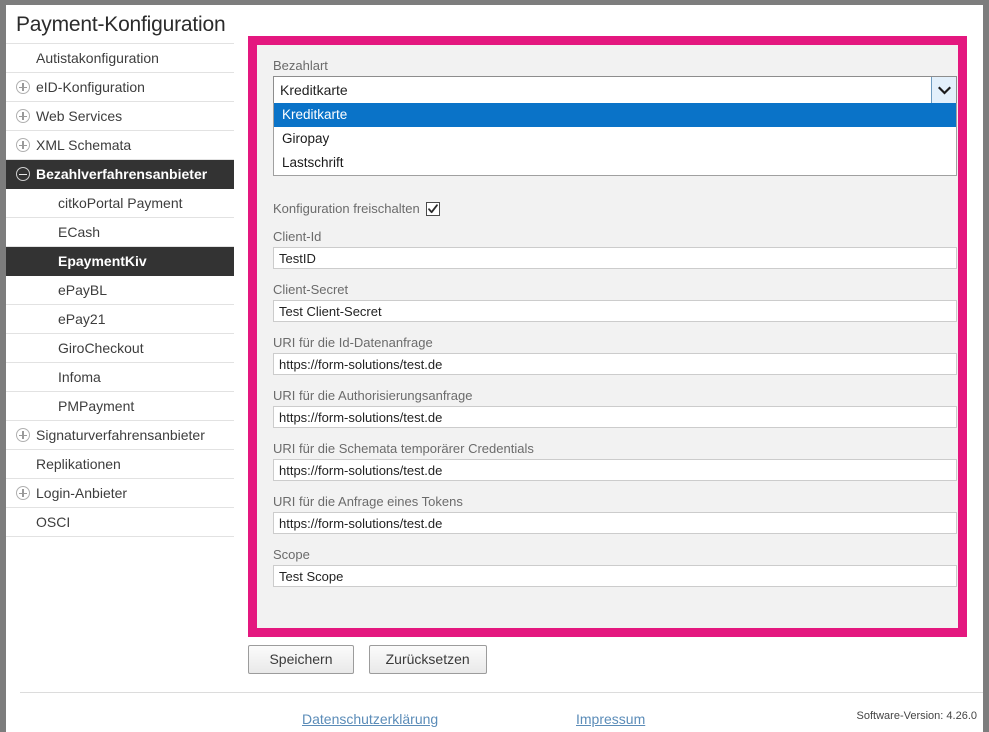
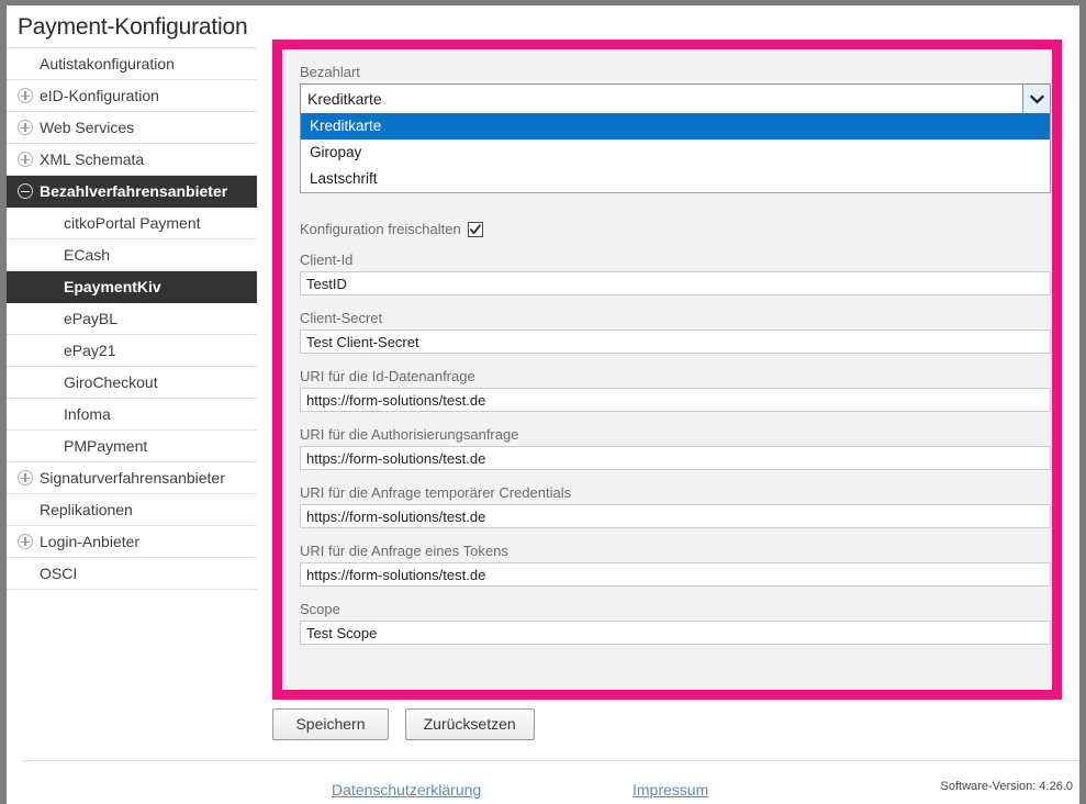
  Payment-Konfiguration
  Autistakonfiguration
  eID-Konfiguration
  Web Services
  XML Schemata
  Bezahlverfahrensanbieter
  citkoPortal Payment
  ECash
  EpaymentKiv
  ePayBL
  ePay21
  GiroCheckout
  Infoma
  PMPayment
  Signaturverfahrensanbieter
  Replikationen
  Login-Anbieter
  OSCI
  Bezahlart
  Kreditkarte
  Kreditkarte
  Giropay
  Lastschrift
  Konfiguration freischalten
  Client-Id
  TestID
  Client-Secret
  Test Client-Secret
  URI für die Id-Datenanfrage
  https://form-solutions/test.de
  URI für die Authorisierungsanfrage
  https://form-solutions/test.de
- URI für die Schemata temporärer Credentials
+ URI für die Anfrage temporärer Credentials
  https://form-solutions/test.de
  URI für die Anfrage eines Tokens
  https://form-solutions/test.de
  Scope
  Test Scope
  Speichern Zurücksetzen
  Datenschutzerklärung
  Impressum
  Software-Version: 4.26.0
